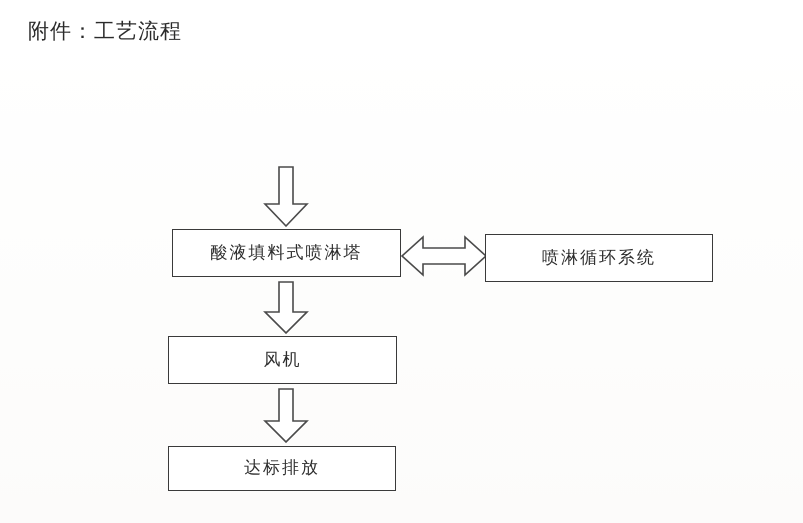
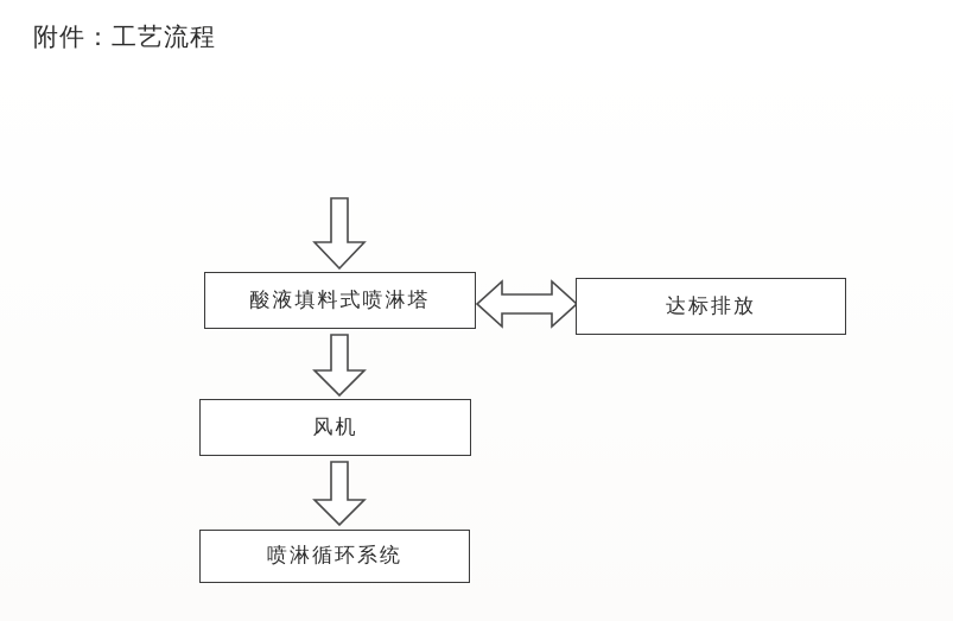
  附件：工艺流程
  酸液填料式喷淋塔
- 喷淋循环系统
+ 达标排放
  风机
- 达标排放
+ 喷淋循环系统
